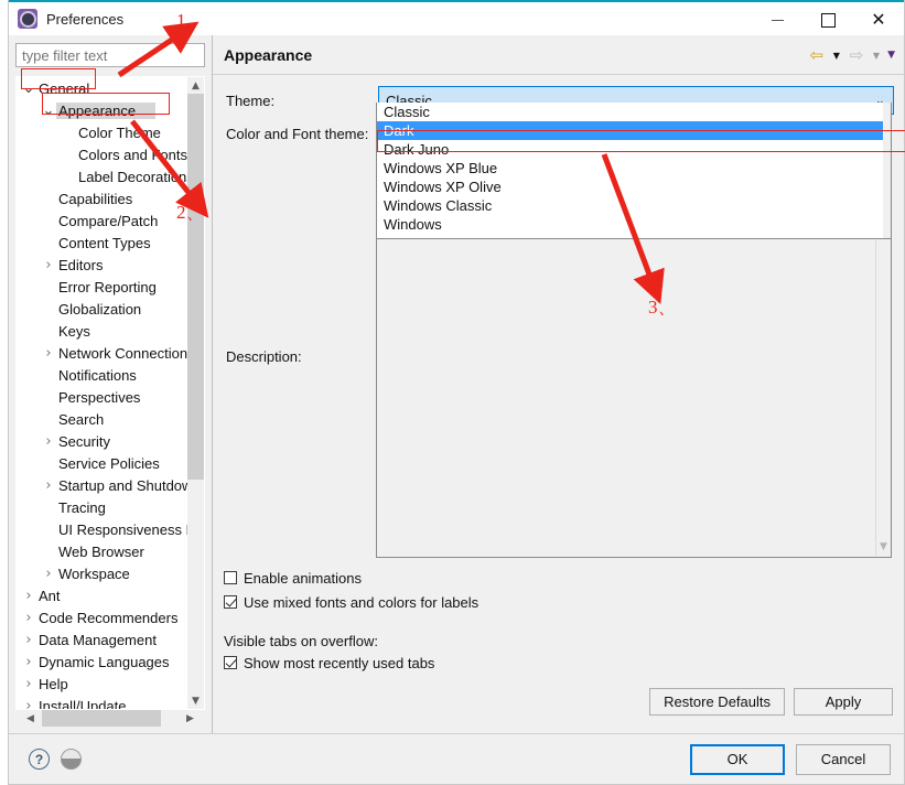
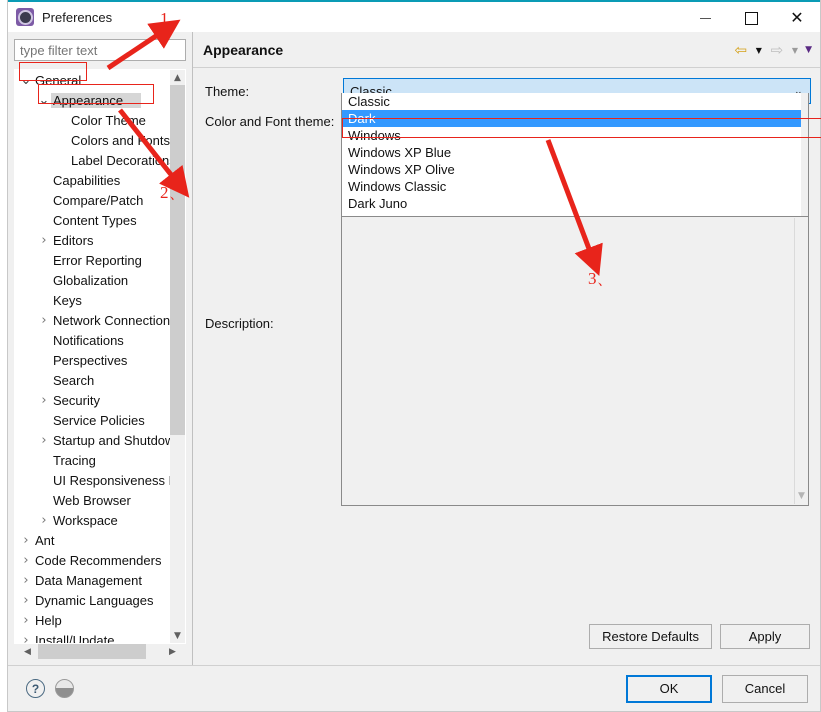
  Preferences
  ✕
  type filter text
  ⌄
  General
  ⌄
  Appearance
  Color Theme
  Colors andonts
  Label Decoratin
  Capabilities
  Compare/Patch
  Content Types
  ›
  Editors
  Error Reporting
  Globalization
  Keys
  ›
  Network Connection
  Notifications
  Perspectives
  Search
  ›
  Security
  Service Policies
  ›
  Startup and Shutdo
  Tracing
  Web Browser
  ›
  Workspace
  ›
  Ant
  ›
  Code Recommenders
  ›
  Data Management
  ›
  Dynamic Languages
  ›
  Help
  ›
  Install/Update
  ▲
  ▼
  ◀
  ▶
  Appearance
  ⇦
  ▼
  ⇨
  ▼
  ▼
  Theme:
  Classic
  ⌄
  Color and Font theme:
  Description:
  ▼
  Classic
  Dark
- Dark Juno
+ Windows
  Windows XP Blue
  Windows XP Olive
  Windows Classic
- Windows
+ Dark Juno
- Enable animations
- Use mixed fonts and colors for labels
- Visible tabs on overflow:
- Show most recently used tabs
  Restore Defaults
  Apply
  ?
  OK
  Cancel
  1、
  2、
  3、
